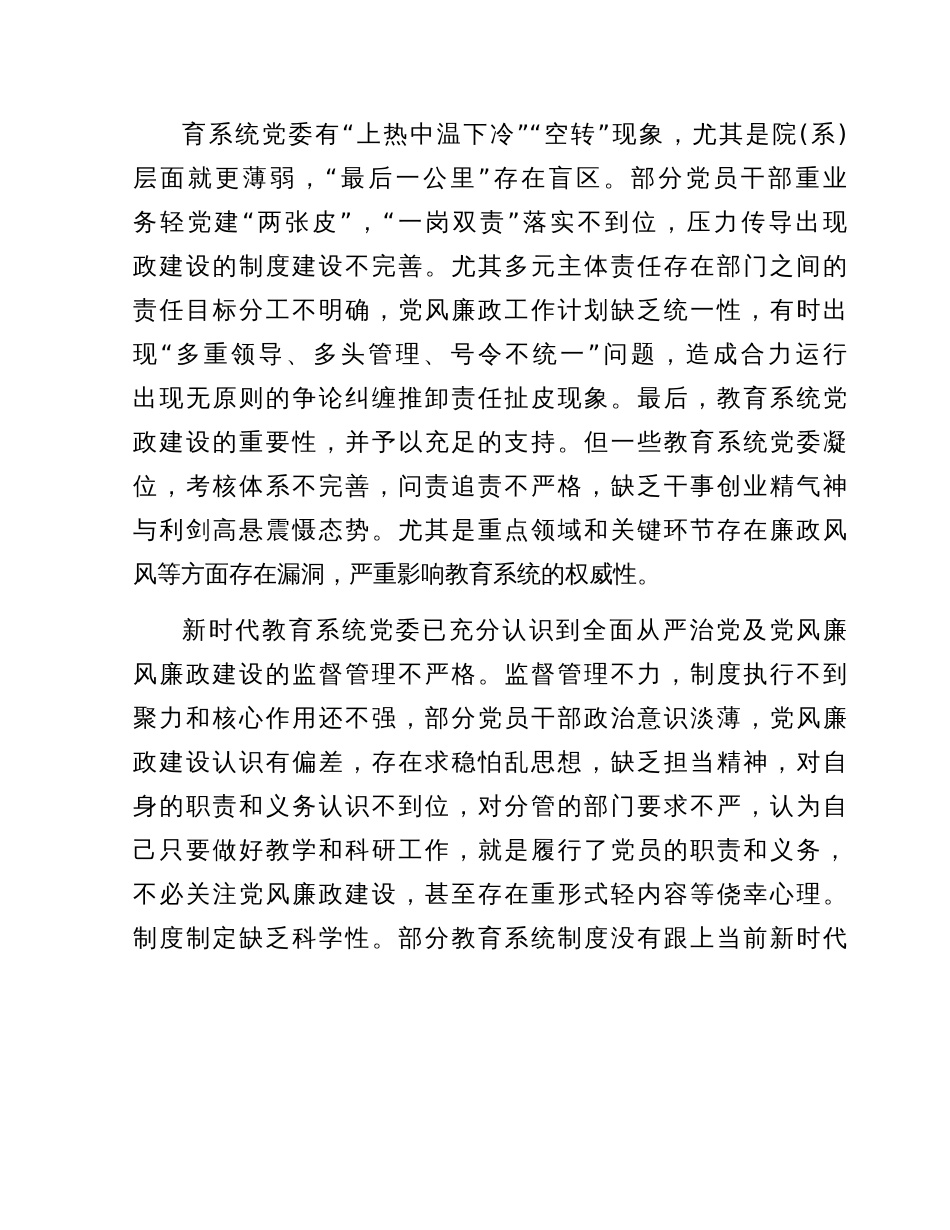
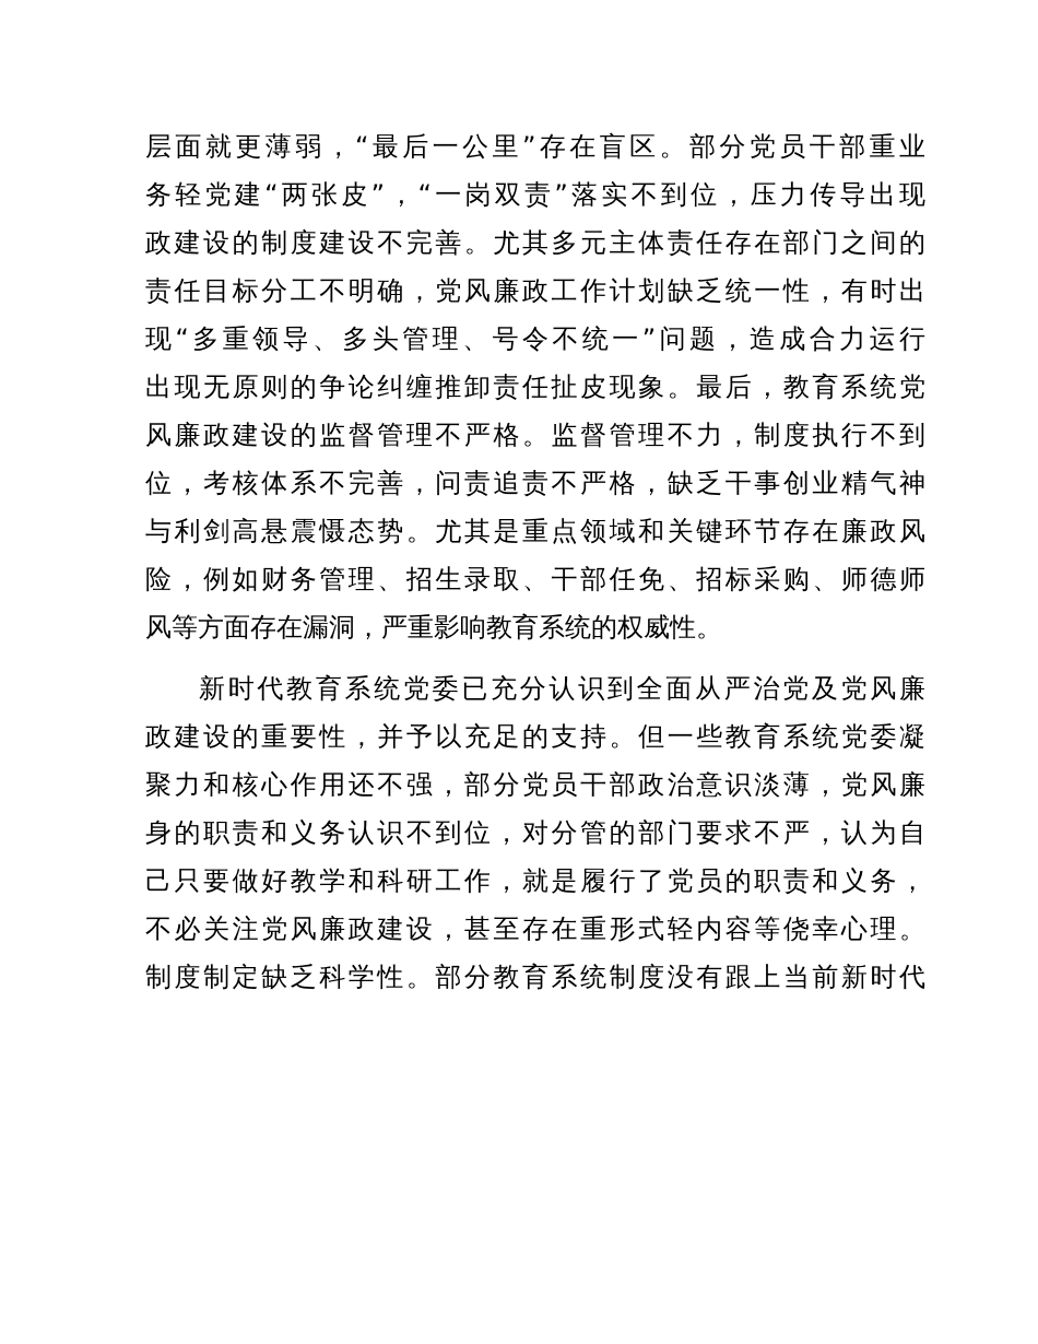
- 育系统党委有“上热中温下冷”“空转”现象，尤其是院(系)
  层面就更薄弱，“最后一公里”存在盲区。部分党员干部重业
  务轻党建“两张皮”，“一岗双责”落实不到位，压力传导出现
  政建设的制度建设不完善。尤其多元主体责任存在部门之间的
  责任目标分工不明确，党风廉政工作计划缺乏统一性，有时出
  现“多重领导、多头管理、号令不统一”问题，造成合力运行
  出现无原则的争论纠缠推卸责任扯皮现象。最后，教育系统党
- 政建设的重要性，并予以充足的支持。但一些教育系统党委凝
+ 风廉政建设的监督管理不严格。监督管理不力，制度执行不到
  位，考核体系不完善，问责追责不严格，缺乏干事创业精气神
  与利剑高悬震慑态势。尤其是重点领域和关键环节存在廉政风
+ 险，例如财务管理、招生录取、干部任免、招标采购、师德师
  风等方面存在漏洞，严重影响教育系统的权威性。
  新时代教育系统党委已充分认识到全面从严治党及党风廉
- 风廉政建设的监督管理不严格。监督管理不力，制度执行不到
+ 政建设的重要性，并予以充足的支持。但一些教育系统党委凝
  聚力和核心作用还不强，部分党员干部政治意识淡薄，党风廉
- 政建设认识有偏差，存在求稳怕乱思想，缺乏担当精神，对自
  身的职责和义务认识不到位，对分管的部门要求不严，认为自
  己只要做好教学和科研工作，就是履行了党员的职责和义务，
  不必关注党风廉政建设，甚至存在重形式轻内容等侥幸心理。
  制度制定缺乏科学性。部分教育系统制度没有跟上当前新时代
